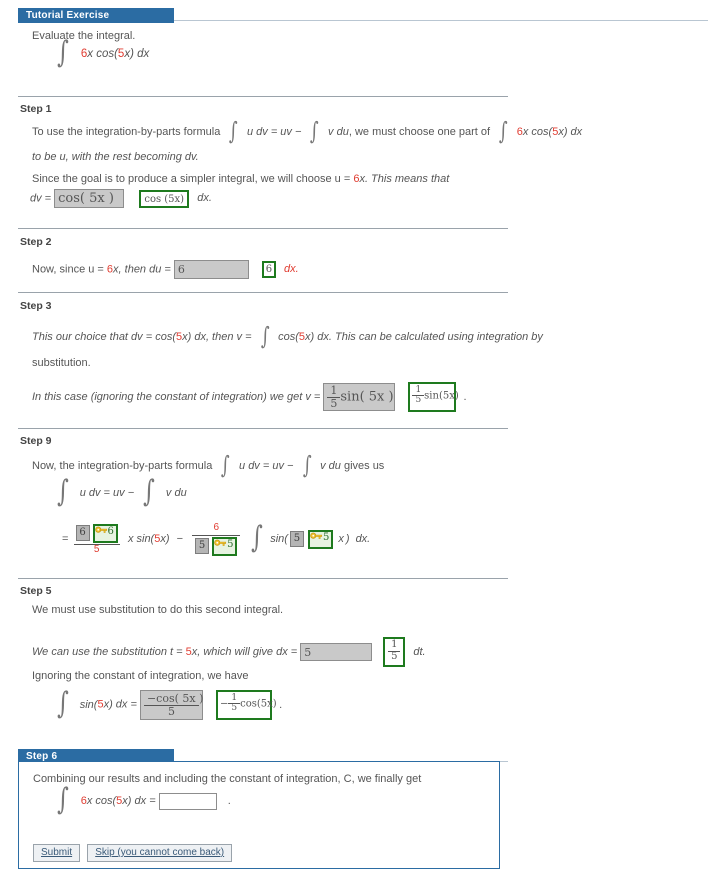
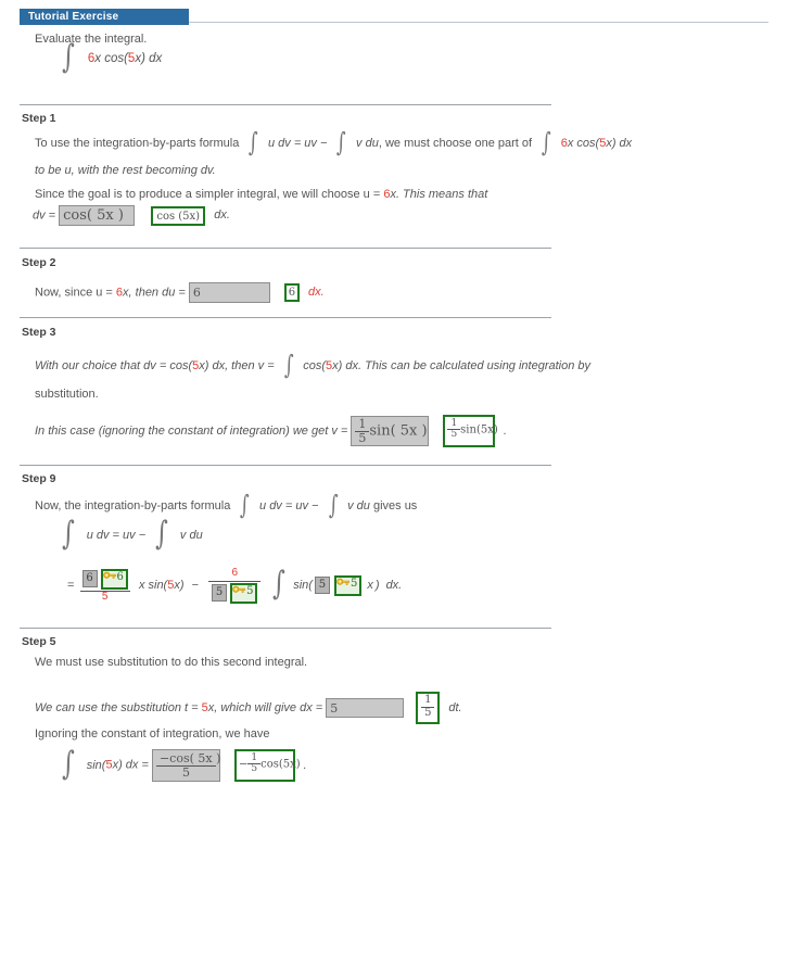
  Tutorial Exercise
  Evaluate the integral.
  ∫ 6x cos(5x) dx
  Step 1
  To use the integration-by-parts formula ∫ u dv = uv − ∫ v du, we must choose one part of ∫ 6x cos(5x) dx
  to be u, with the rest becoming dv.
  Since the goal is to produce a simpler integral, we will choose u = 6x. This means that
  dv = cos( 5x ) cos (5x) dx.
  Step 2
  Now, since u = 6x, then du = 6 6 dx.
  Step 3
- This our choice that dv = cos(5x) dx, then v = ∫ cos(5x) dx. This can be calculated using integration by
+ With our choice that dv = cos(5x) dx, then v = ∫ cos(5x) dx. This can be calculated using integration by
  substitution.
  In this case (ignoring the constant of integration) we get v =
  1
  5
  sin( 5x )
  1
  5
  sin(5x) .
  Step 9
  Now, the integration-by-parts formula ∫ u dv = uv − ∫ v du gives us
  ∫ u dv = uv − ∫ v du
  =
  6 6
  5
  x sin(5x) −
  6
  5 5
  ∫ sin( 5 5 x ) dx.
  Step 5
  We must use substitution to do this second integral.
  We can use the substitution t = 5x, which will give dx = 5
  1
  5
  dt.
  Ignoring the constant of integration, we have
  ∫ sin(5x) dx =
  −cos( 5x )
  5
  −
  1
  5
  cos(5x) .
- Step 6
- Combining our results and including the constant of integration, C, we finally get
- ∫ 6x cos(5x) dx = .
- Submit Skip (you cannot come back)
